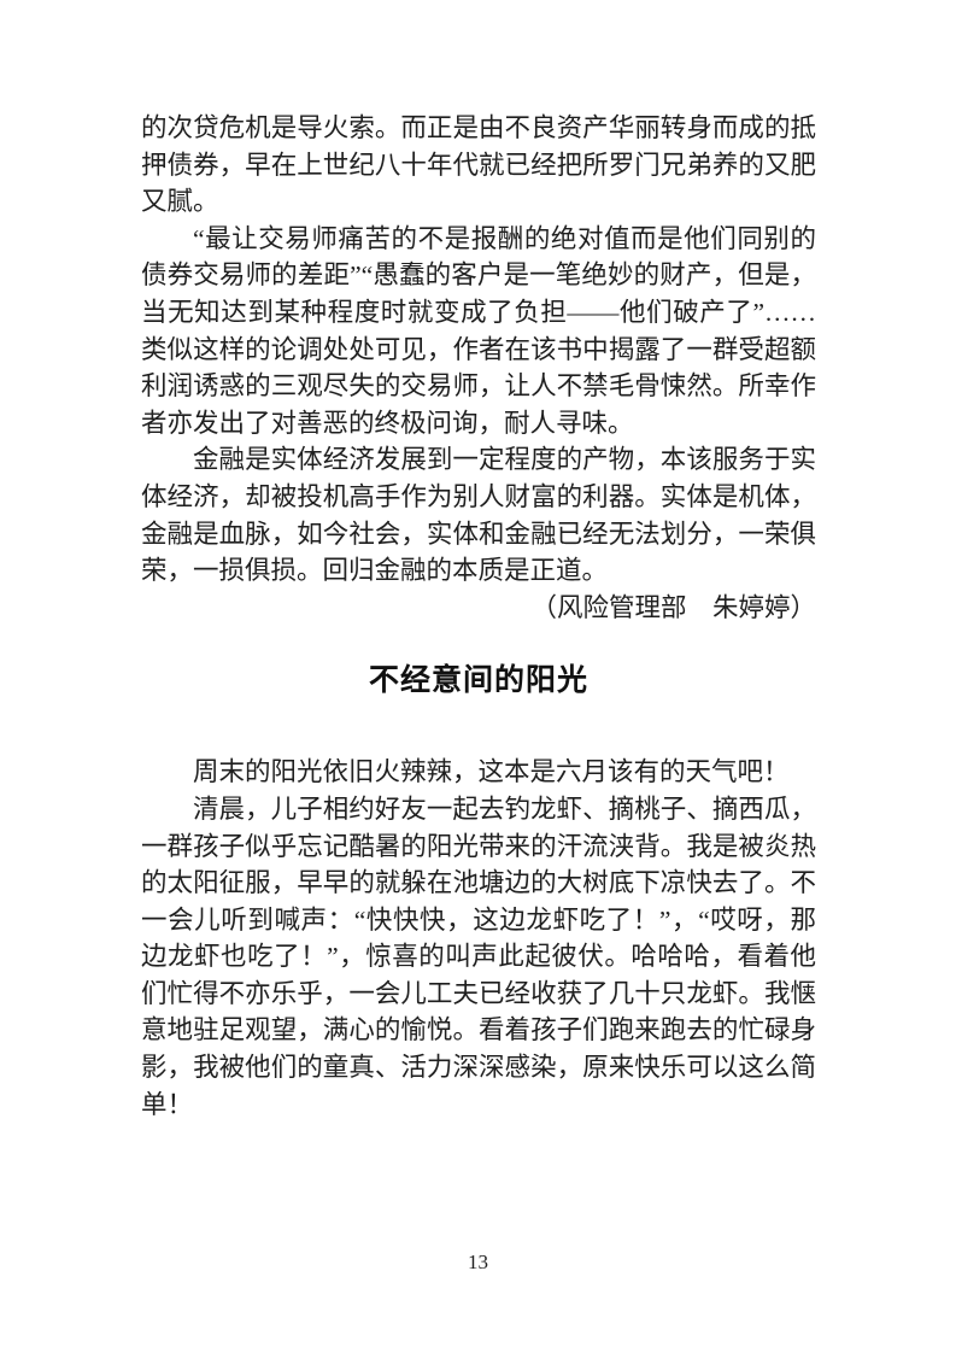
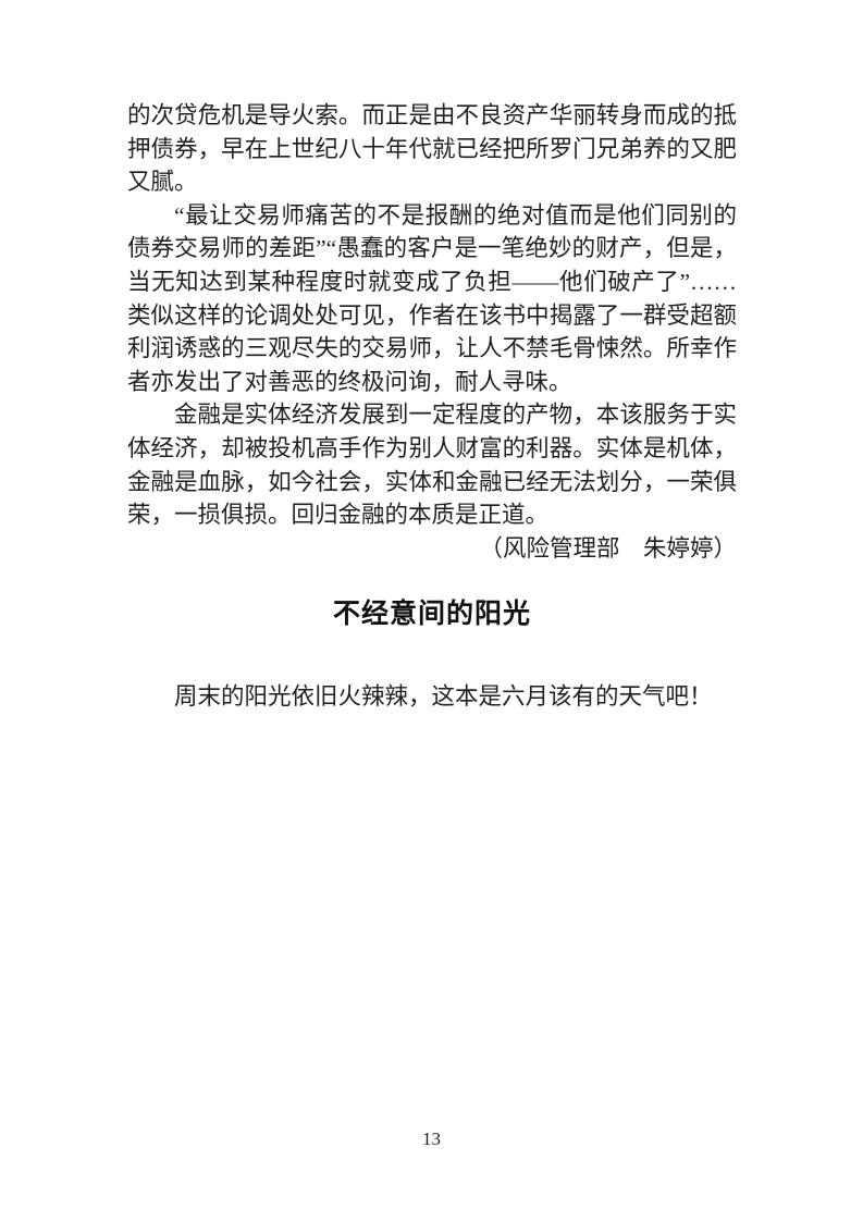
  的次贷危机是导火索。而正是由不良资产华丽转身而成的抵押债券，早在上世纪八十年代就已经把所罗门兄弟养的又肥又腻。
  “最让交易师痛苦的不是报酬的绝对值而是他们同别的债券交易师的差距”“愚蠢的客户是一笔绝妙的财产，但是，当无知达到某种程度时就变成了负担——他们破产了”……类似这样的论调处处可见，作者在该书中揭露了一群受超额利润诱惑的三观尽失的交易师，让人不禁毛骨悚然。所幸作者亦发出了对善恶的终极问询，耐人寻味。
  金融是实体经济发展到一定程度的产物，本该服务于实体经济，却被投机高手作为别人财富的利器。实体是机体，金融是血脉，如今社会，实体和金融已经无法划分，一荣俱荣，一损俱损。回归金融的本质是正道。
  （风险管理部 朱婷婷）
  不经意间的阳光
  周末的阳光依旧火辣辣，这本是六月该有的天气吧！
- 清晨，儿子相约好友一起去钓龙虾、摘桃子、摘西瓜，一群孩子似乎忘记酷暑的阳光带来的汗流浃背。我是被炎热的太阳征服，早早的就躲在池塘边的大树底下凉快去了。不一会儿听到喊声：“快快快，这边龙虾吃了！”，“哎呀，那边龙虾也吃了！”，惊喜的叫声此起彼伏。哈哈哈，看着他们忙得不亦乐乎，一会儿工夫已经收获了几十只龙虾。我惬意地驻足观望，满心的愉悦。看着孩子们跑来跑去的忙碌身影，我被他们的童真、活力深深感染，原来快乐可以这么简单！
  13
